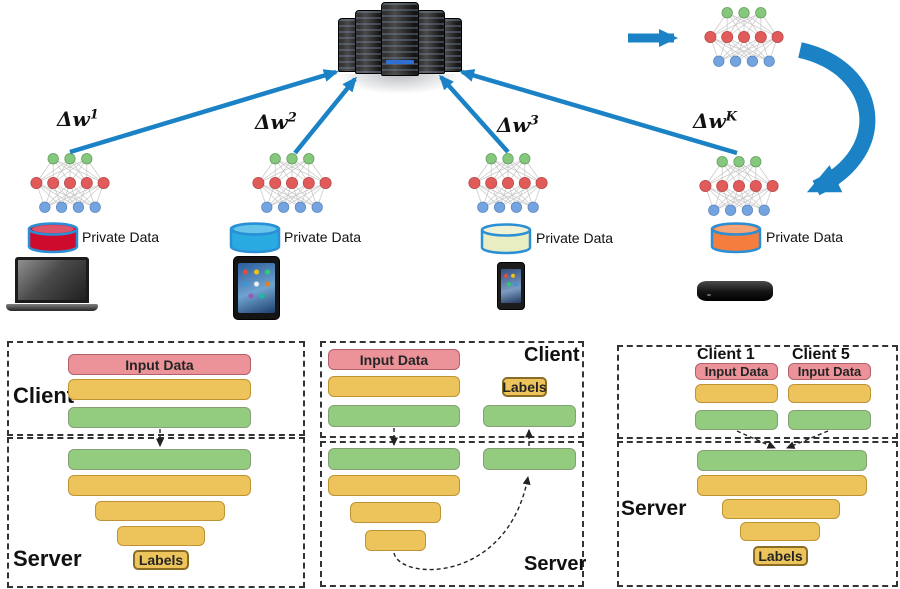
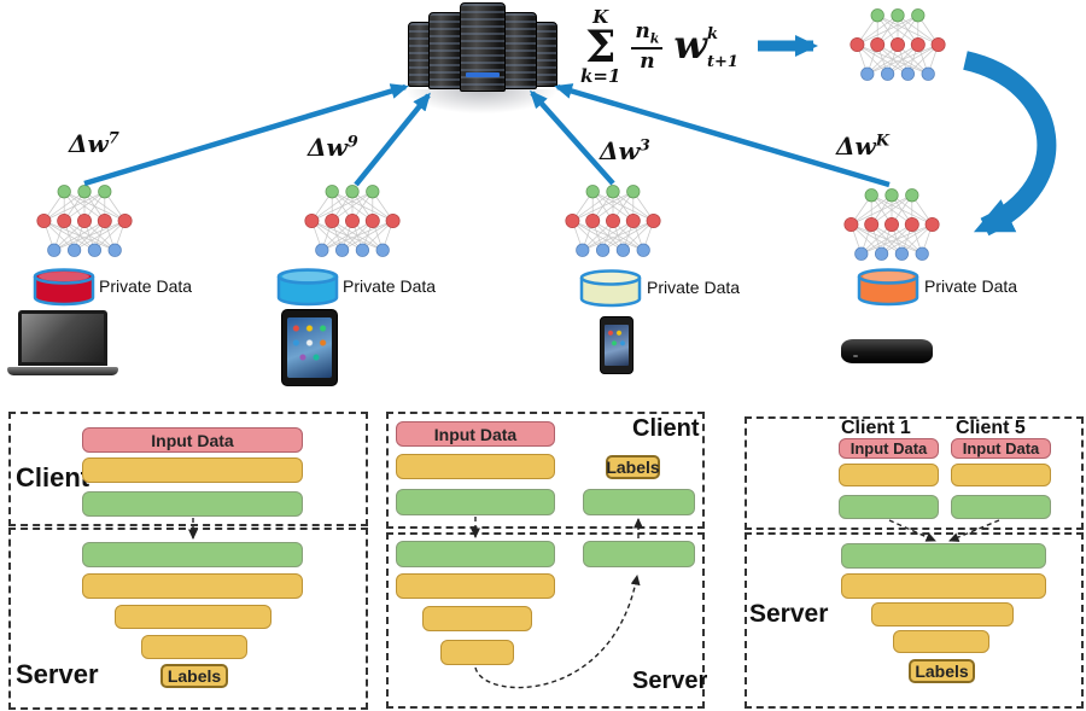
+ K
+ Σ
+ k=1
+ nk
+ n
+ w
+ k
+ t+1
- Δw1
+ Δw7
- Δw2
+ Δw9
  Δw3
  ΔwK
  Private Data
  Private Data
  Private Data
  Private Data
  Clien
  Server
  Input Data
  Labels
  Client
  Server
  Input Data
  Labels
  Client 1
  Client 5
  Server
  Input Data
  Input Data
  Labels
